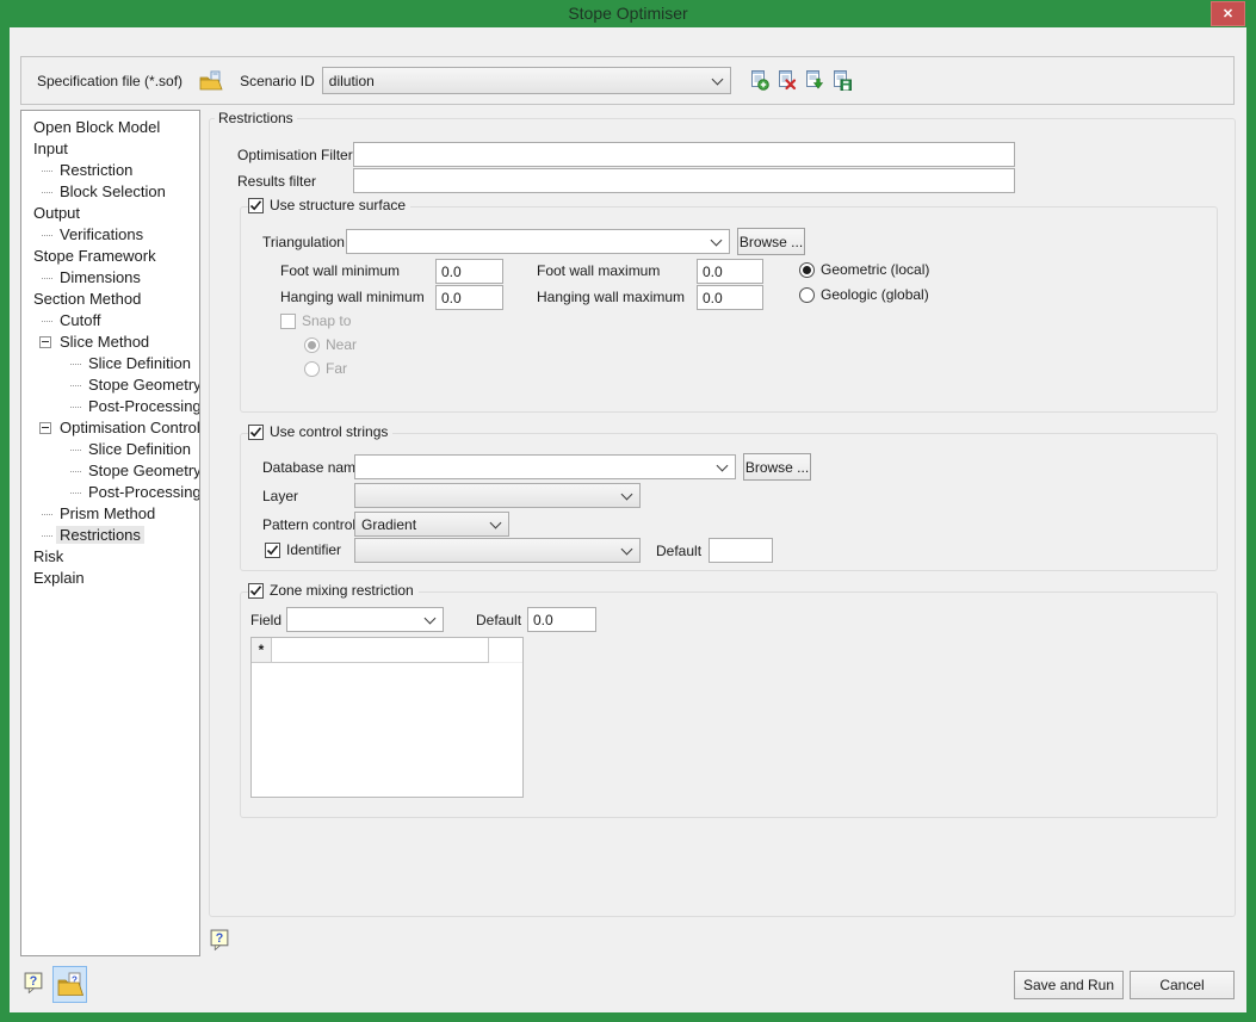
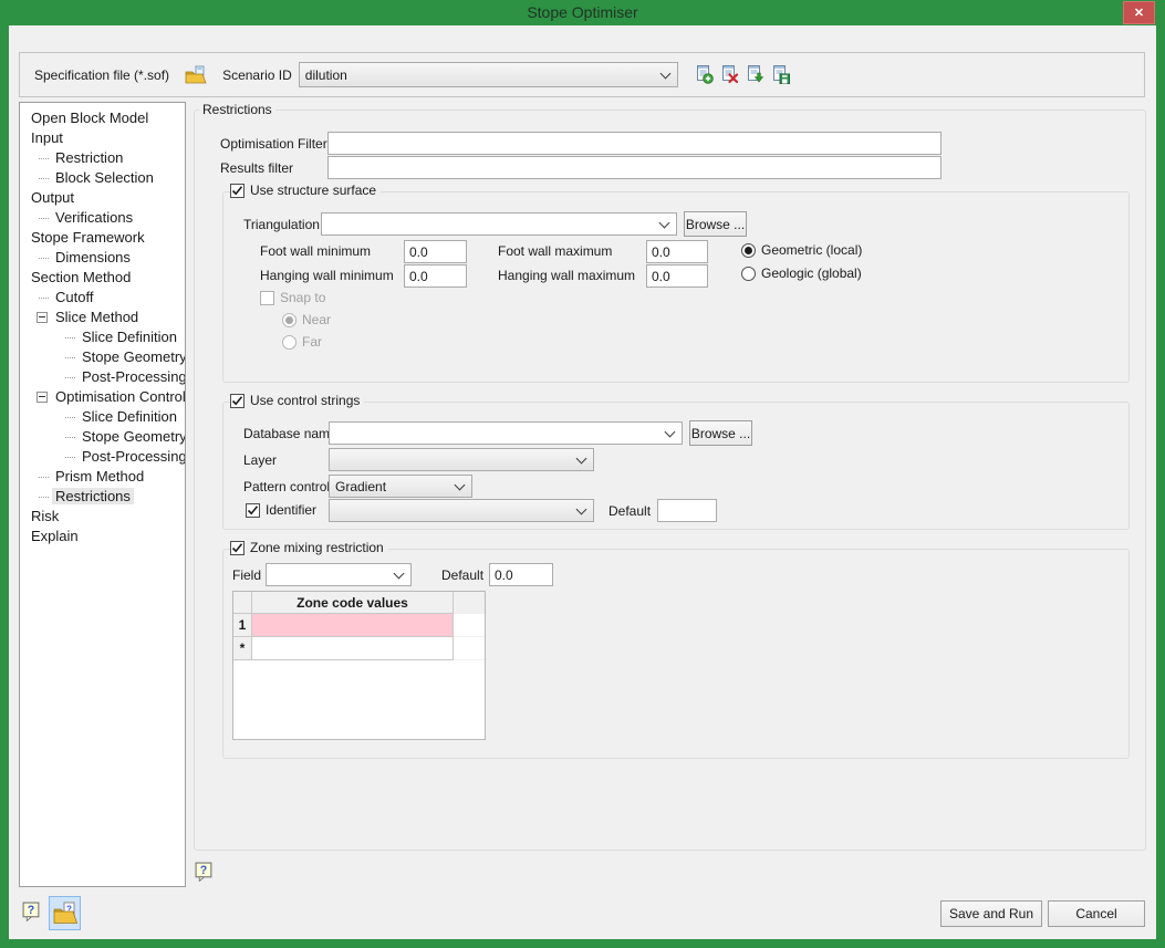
  Stope Optimiser
  ✕
  Specification file (*.sof)
  Scenario ID
  dilution
  Open Block Model
  Input
  Restriction
  Block Selection
  Output
  Verifications
  Stope Framework
  Dimensions
  Section Method
  Cutoff
  Slice Method
  Slice Definition
  Stope Geometry
  Post-Processing
  Optimisation Control
  Slice Definition
  Stope Geometry
  Post-Processing
  Prism Method
  Restrictions
  Risk
  Explain
  Restrictions
  Optimisation Filter
  Results filter
  Use structure surface
  Triangulation
  Browse ...
  Foot wall minimum
  0.0
  Foot wall maximum
  0.0
  Geometric (local)
  Hanging wall minimum
  0.0
  Hanging wall maximum
  0.0
  Geologic (global)
  Snap to
  Near
  Far
  Use control strings
  Database nam
  Browse ...
  Layer
  Pattern contro
  Gradient
  Identifier
  Default
  Zone mixing restriction
  Field
  Default
  0.0
+ Zone code values
+ 1
  *
  ?
  ?
  ?
  Save and Run
  Cancel
